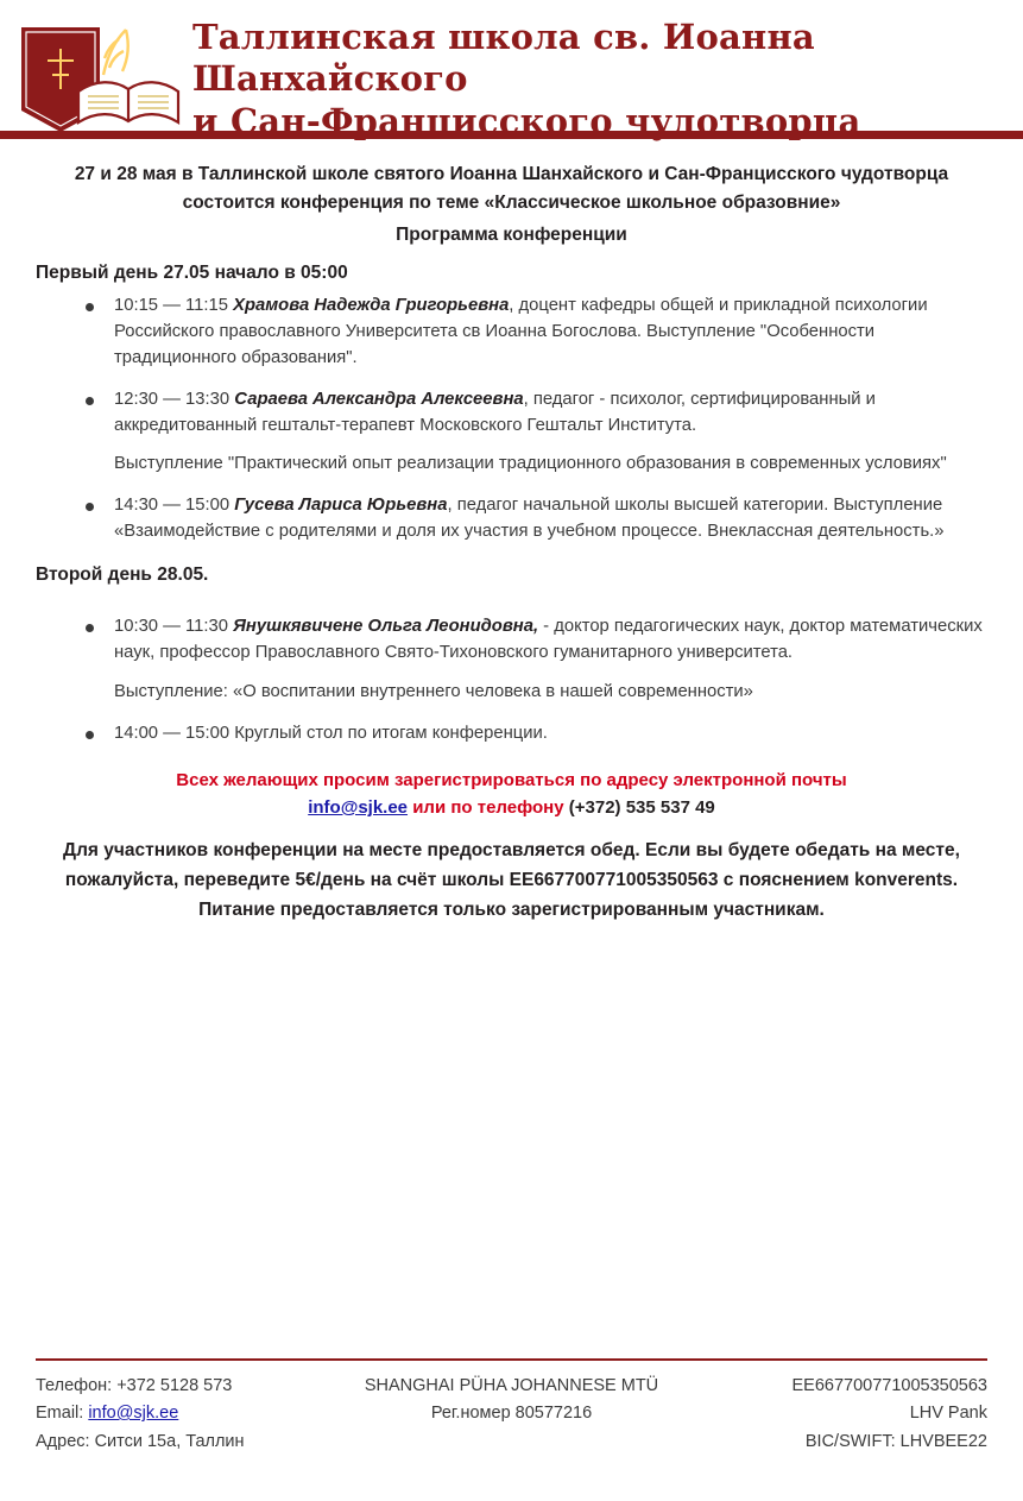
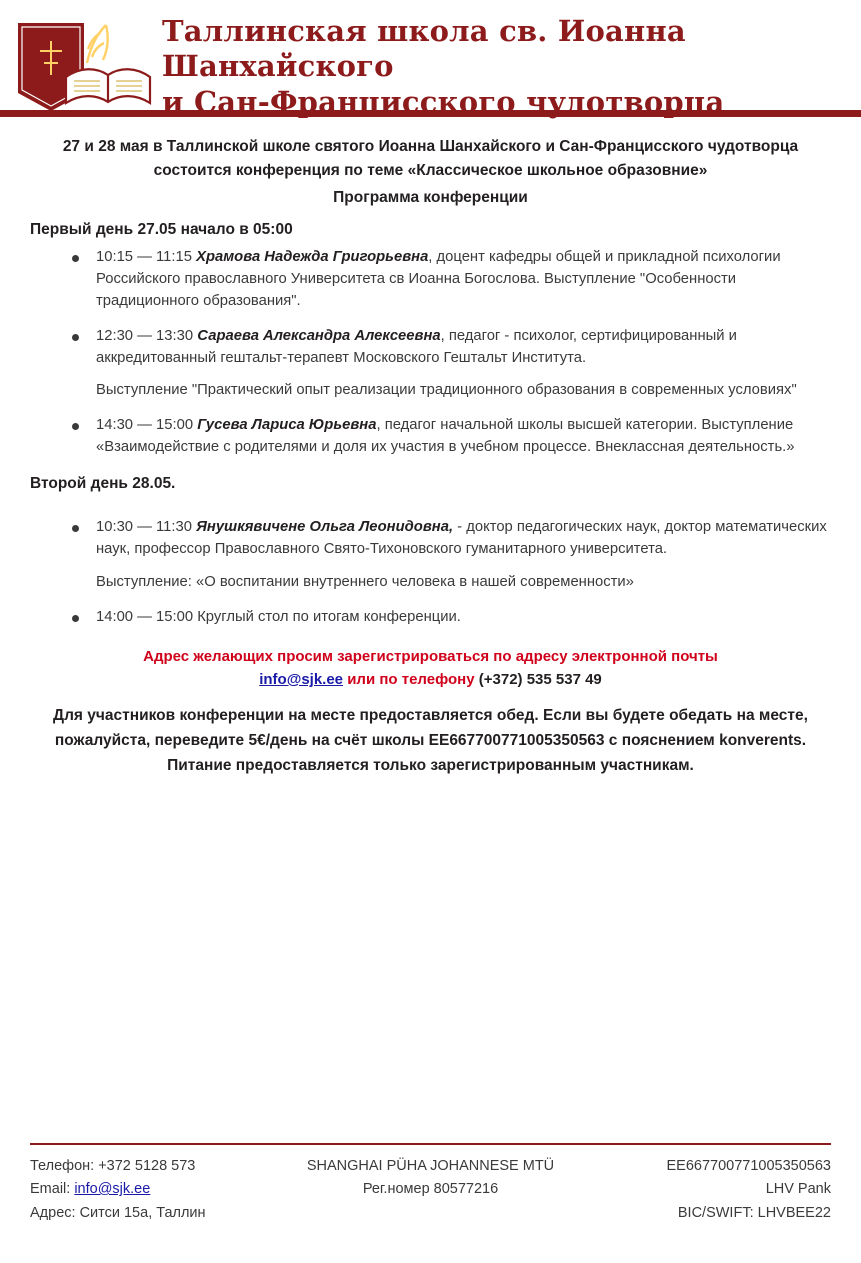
  Таллинская школа св. Иоанна Шанхайского
  и Сан-Францисского чудотворца
  27 и 28 мая в Таллинской школе святого Иоанна Шанхайского и Сан-Францисского чудотворца состоится конференция по теме «Классическое школьное образовние»
  Программа конференции
  Первый день 27.05 начало в 05:00
  10:15 — 11:15 Храмова Надежда Григорьевна, доцент кафедры общей и прикладной психологии Российского православного Университета св Иоанна Богослова. Выступление "Особенности традиционного образования".
  12:30 — 13:30 Сараева Александра Алексеевна, педагог - психолог, сертифицированный и аккредитованный гештальт-терапевт Московского Гештальт Института.
  Выступление "Практический опыт реализации традиционного образования в современных условиях"
  14:30 — 15:00 Гусева Лариса Юрьевна, педагог начальной школы высшей категории. Выступление «Взаимодействие с родителями и доля их участия в учебном процессе. Внеклассная деятельность.»
  Второй день 28.05.
  10:30 — 11:30 Янушкявичене Ольга Леонидовна, - доктор педагогических наук, доктор математических наук, профессор Православного Свято-Тихоновского гуманитарного университета.
  Выступление: «О воспитании внутреннего человека в нашей современности»
  14:00 — 15:00 Круглый стол по итогам конференции.
- Всех желающих просим зарегистрироваться по адресу электронной почты
+ Адрес желающих просим зарегистрироваться по адресу электронной почты
  info@sjk.ee или по телефону (+372) 535 537 49
  Для участников конференции на месте предоставляется обед. Если вы будете обедать на месте, пожалуйста, переведите 5€/день на счёт школы EE667700771005350563 с пояснением konverents. Питание предоставляется только зарегистрированным участникам.
  Телефон: +372 5128 573
  Email: info@sjk.ee
  Адрес: Ситси 15а, Таллин
  SHANGHAI PÜHA JOHANNESE MTÜ
  Рег.номер 80577216
  EE667700771005350563
  LHV Pank
  BIC/SWIFT: LHVBEE22
